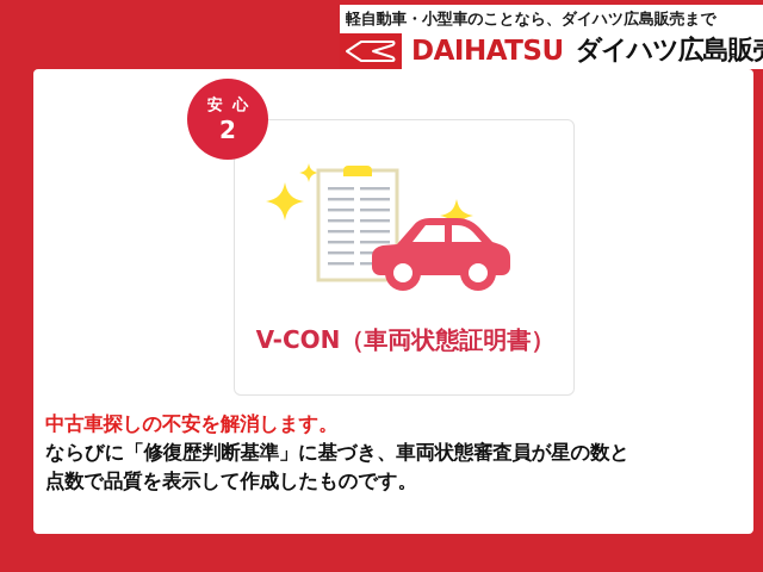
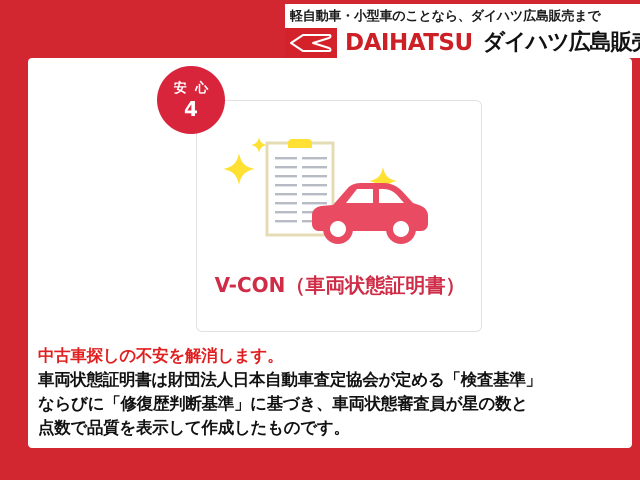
  軽自動車・小型車のことなら、ダイハツ広島販売まで
  DAIHATSU
  ダイハツ広島販
  安 心
- 2
+ 4
  V-CON（車両状態証明書）
  中古車探しの不安を解消します。
+ 車両状態証明書は財団法人日本自動車査定協会が定める「検査基準」
  ならびに「修復歴判断基準」に基づき、車両状態審査員が星の数と
  点数で品質を表示して作成したものです。
